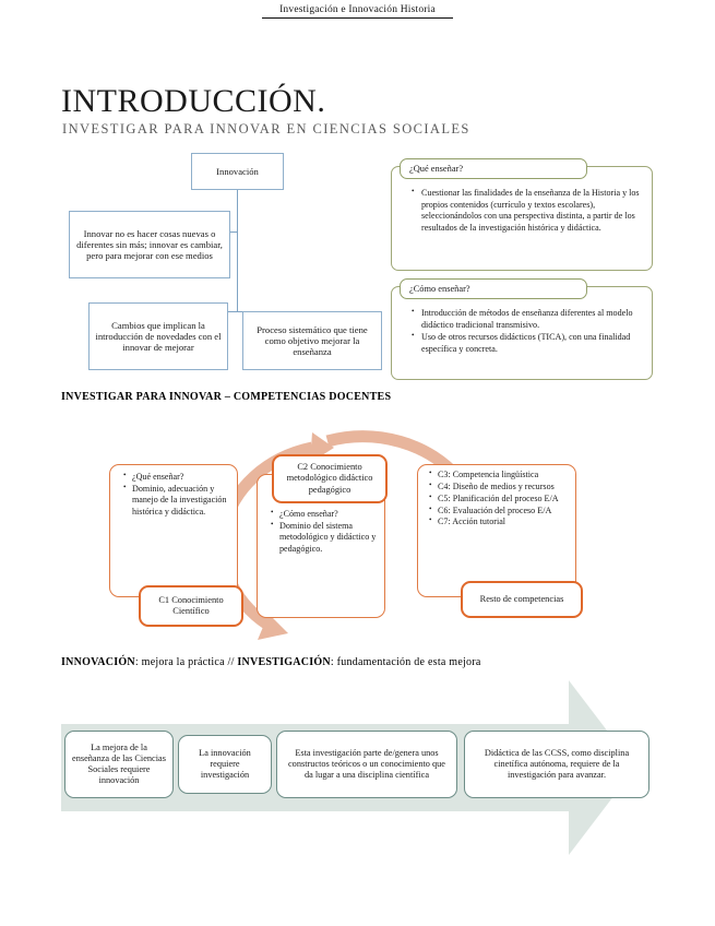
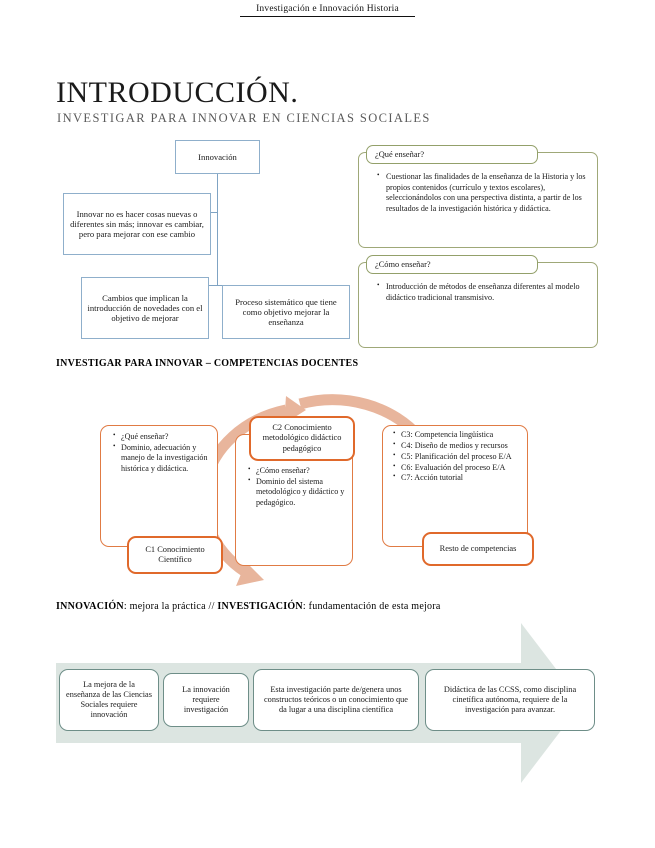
  Investigación e Innovación Historia
  INTRODUCCIÓN.
  INVESTIGAR PARA INNOVAR EN CIENCIAS SOCIALES
  Innovación
- Innovar no es hacer cosas nuevas o diferentes sin más; innovar es cambiar, pero para mejorar con ese medios
+ Innovar no es hacer cosas nuevas o diferentes sin más; innovar es cambiar, pero para mejorar con ese cambio
- Cambios que implican la introducción de novedades con el innovar de mejorar
+ Cambios que implican la introducción de novedades con el objetivo de mejorar
  Proceso sistemático que tiene como objetivo mejorar la enseñanza
  ¿Qué enseñar?
  Cuestionar las finalidades de la enseñanza de la Historia y los propios contenidos (currículo y textos escolares), seleccionándolos con una perspectiva distinta, a partir de los resultados de la investigación histórica y didáctica.
  ¿Cómo enseñar?
  Introducción de métodos de enseñanza diferentes al modelo didáctico tradicional transmisivo.
- Uso de otros recursos didácticos (TICA), con una finalidad específica y concreta.
  INVESTIGAR PARA INNOVAR – COMPETENCIAS DOCENTES
  ¿Qué enseñar?
  Dominio, adecuación y manejo de la investigación histórica y didáctica.
  C1 Conocimiento Científico
  C2 Conocimiento metodológico didáctico pedagógico
  ¿Cómo enseñar?
  Dominio del sistema metodológico y didáctico y pedagógico.
  C3: Competencia lingüística
  C4: Diseño de medios y recursos
  C5: Planificación del proceso E/A
  C6: Evaluación del proceso E/A
  C7: Acción tutorial
  Resto de competencias
  INNOVACIÓN: mejora la práctica // INVESTIGACIÓN: fundamentación de esta mejora
  La mejora de la enseñanza de las Ciencias Sociales requiere innovación
  La innovación requiere investigación
  Esta investigación parte de/genera unos constructos teóricos o un conocimiento que da lugar a una disciplina científica
  Didáctica de las CCSS, como disciplina cinetífica autónoma, requiere de la investigación para avanzar.
